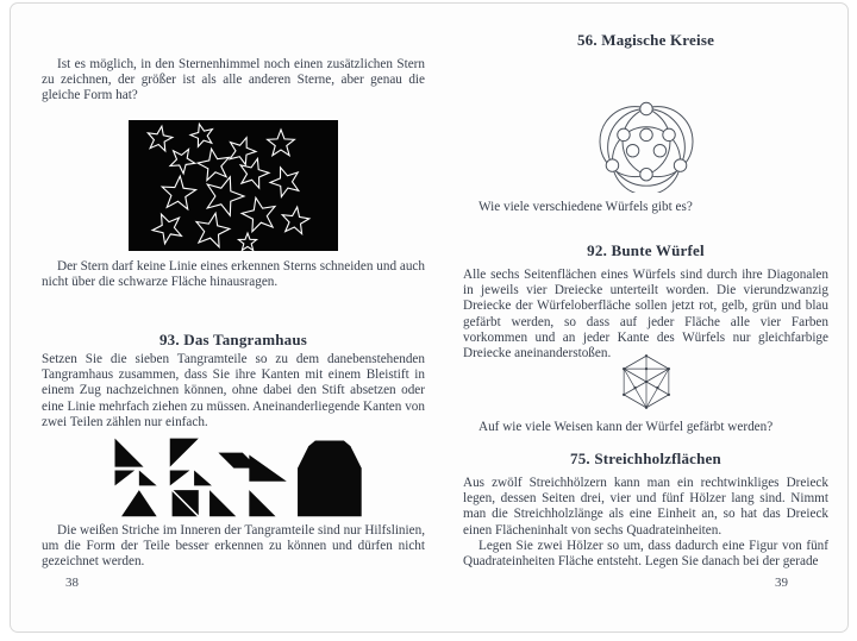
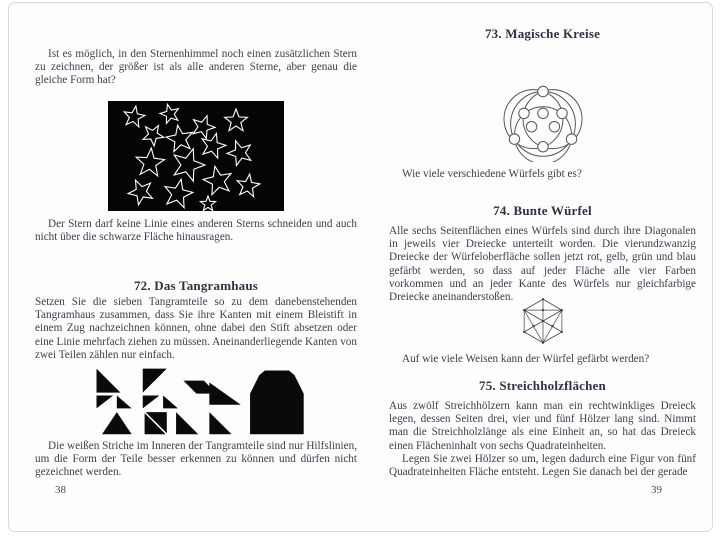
  Ist es möglich, in den Sternenhimmel noch einen zusätzlichen Stern zu zeichnen, der größer ist als alle anderen Sterne, aber genau die gleiche Form hat?
- Der Stern darf keine Linie eines erkennen Sterns schneiden und auch nicht über die schwarze Fläche hinausragen.
+ Der Stern darf keine Linie eines anderen Sterns schneiden und auch nicht über die schwarze Fläche hinausragen.
- 93. Das Tangramhaus
+ 72. Das Tangramhaus
  Setzen Sie die sieben Tangramteile so zu dem danebenstehenden Tangramhaus zusammen, dass Sie ihre Kanten mit einem Bleistift in einem Zug nachzeichnen können, ohne dabei den Stift absetzen oder eine Linie mehrfach ziehen zu müssen. Aneinanderliegende Kanten von zwei Teilen zählen nur einfach.
  Die weißen Striche im Inneren der Tangramteile sind nur Hilfslinien, um die Form der Teile besser erkennen zu können und dürfen nicht gezeichnet werden.
  38
- 56. Magische Kreise
+ 73. Magische Kreise
  Wie viele verschiedene Würfels gibt es?
- 92. Bunte Würfel
+ 74. Bunte Würfel
  Alle sechs Seitenflächen eines Würfels sind durch ihre Diagonalen in jeweils vier Dreiecke unterteilt worden. Die vierundzwanzig Dreiecke der Würfeloberfläche sollen jetzt rot, gelb, grün und blau gefärbt werden, so dass auf jeder Fläche alle vier Farben vorkommen und an jeder Kante des Würfels nur gleichfarbige Dreiecke aneinanderstoßen.
  Auf wie viele Weisen kann der Würfel gefärbt werden?
  75. Streichholzflächen
  Aus zwölf Streichhölzern kann man ein rechtwinkliges Dreieck legen, dessen Seiten drei, vier und fünf Hölzer lang sind. Nimmt man die Streichholzlänge als eine Einheit an, so hat das Dreieck einen Flächeninhalt von sechs Quadrateinheiten.
- Legen Sie zwei Hölzer so um, dass dadurch eine Figur von fünf Quadrateinheiten Fläche entsteht. Legen Sie danach bei der gerade
+ Legen Sie zwei Hölzer so um, legen dadurch eine Figur von fünf Quadrateinheiten Fläche entsteht. Legen Sie danach bei der gerade
  39
